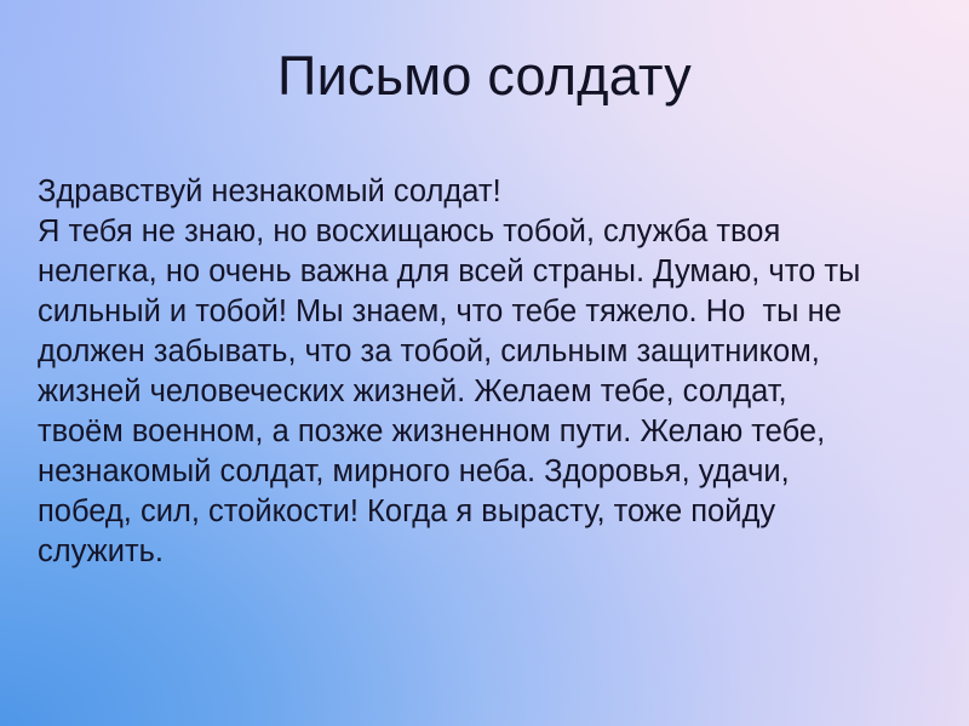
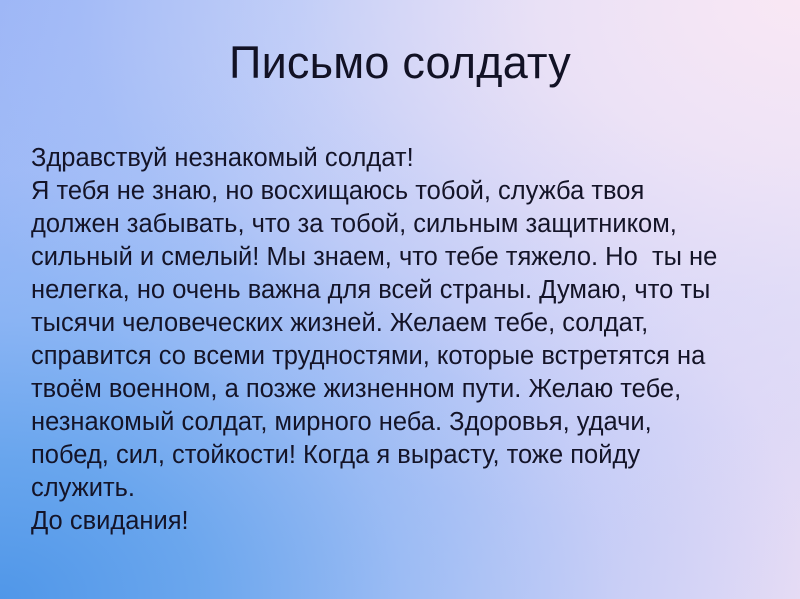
  Письмо солдату
  Здравствуй незнакомый солдат!
  Я тебя не знаю, но восхищаюсь тобой, служба твоя
- нелегка, но очень важна для всей страны. Думаю, что ты
+ должен забывать, что за тобой, сильным защитником,
- сильный и тобой! Мы знаем, что тебе тяжело. Но ты не
+ сильный и смелый! Мы знаем, что тебе тяжело. Но ты не
- должен забывать, что за тобой, сильным защитником,
+ нелегка, но очень важна для всей страны. Думаю, что ты
- жизней человеческих жизней. Желаем тебе, солдат,
+ тысячи человеческих жизней. Желаем тебе, солдат,
+ справится со всеми трудностями, которые встретятся на
  твоём военном, а позже жизненном пути. Желаю тебе,
  незнакомый солдат, мирного неба. Здоровья, удачи,
  побед, сил, стойкости! Когда я вырасту, тоже пойду
  служить.
+ До свидания!
